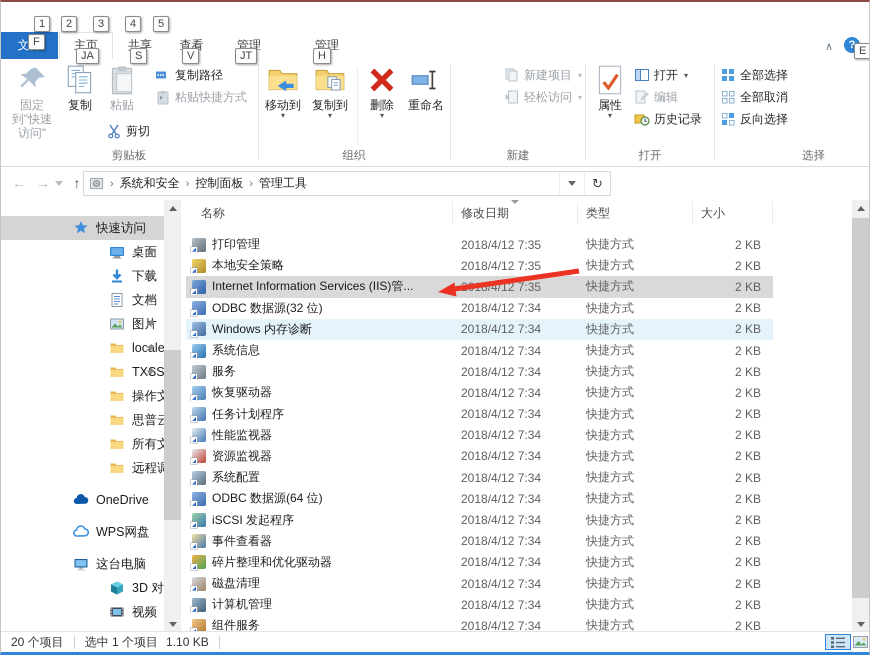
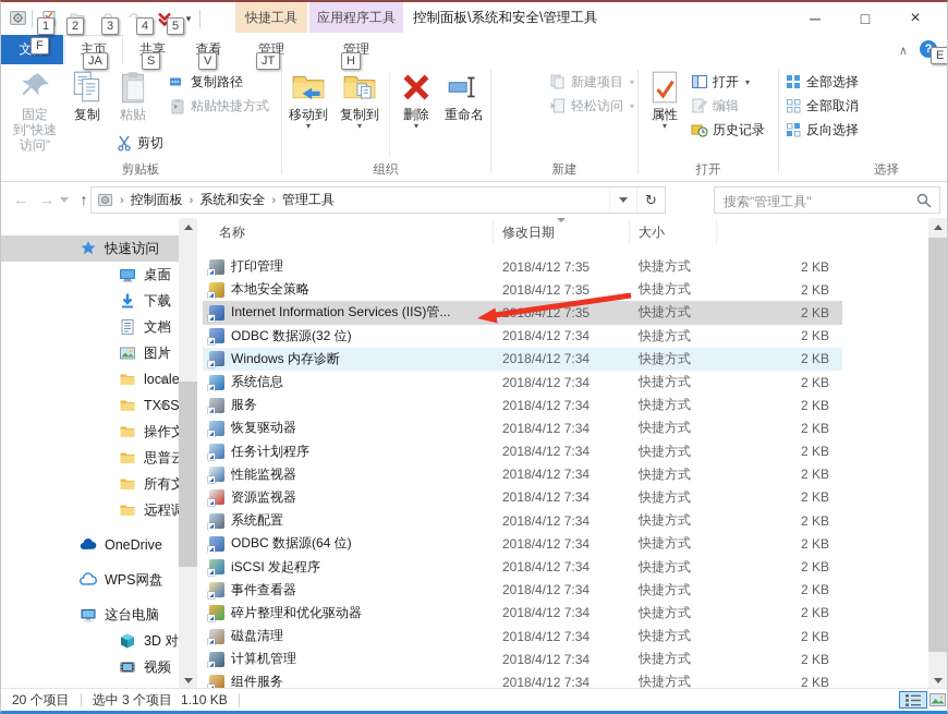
+ ↷
+ ▾
+ 快捷工具
+ 应用程序工具
+ 控制面板\系统和安全\管理工具
+ ─
+ □
+ ×
  主页
  共享
  查看
  管理
  管理
  ∧
  ?
  固定到"快速访问"
  复制
  粘贴
  剪切
  复制路径
  粘贴快捷方式
  剪贴板
  移动到
  复制到
  删除
  重命名
  组织
  新建项目
  轻松访问
  新建
  属性
  打开
  编辑
  历史记录
  打开
  全部选择
  全部取消
  反向选择
  选择
  ←
  →
  ↑
  ›
- 系统和安全
+ 控制面板
  ›
- 控制面板
+ 系统和安全
  ›
  管理工具
  ↻
+ 搜索"管理工具"
  快速访问
  locle
  OneDrive
  WPS网盘
  这台电脑
  3D 对
  视频
  名称
  修改日期
- 类型
  大小
  打印管理
  2018/4/12 7:35
  快捷方式
  2 KB
  本地安全策略
  2018/4/12 7:35
  快捷方式
  2 KB
  Internet Information Services (IIS)管...
  快捷方式
  2 KB
  ODBC 数据源(32 位)
  2018/4/12 7:34
  快捷方式
  2 KB
  Windows 内存诊断
  2018/4/12 7:34
  快捷方式
  2 KB
  系统信息
  2018/4/12 7:34
  快捷方式
  2 KB
  服务
  2018/4/12 7:34
  快捷方式
  2 KB
  恢复驱动器
  2018/4/12 7:34
  快捷方式
  2 KB
  任务计划程序
  2018/4/12 7:34
  快捷方式
  2 KB
  性能监视器
  2018/4/12 7:34
  快捷方式
  2 KB
  资源监视器
  2018/4/12 7:34
  快捷方式
  2 KB
  系统配置
  2018/4/12 7:34
  快捷方式
  2 KB
  ODBC 数据源(64 位)
  2018/4/12 7:34
  快捷方式
  2 KB
  iSCSI 发起程序
  2018/4/12 7:34
  快捷方式
  2 KB
  事件查看器
  2018/4/12 7:34
  快捷方式
  2 KB
  碎片整理和优化驱动器
  2018/4/12 7:34
  快捷方式
  2 KB
  磁盘清理
  2018/4/12 7:34
  快捷方式
  2 KB
  计算机管理
  2018/4/12 7:34
  快捷方式
  2 KB
  组件服务
  2018/4/12 7:34
  快捷方式
  2 KB
  20 个项目
- 选中 1 个项目
+ 选中 3 个项目
  1.10 KB
  1
  2
  3
  4
  5
  F
  JA
  S
  V
  JT
  H
  E
